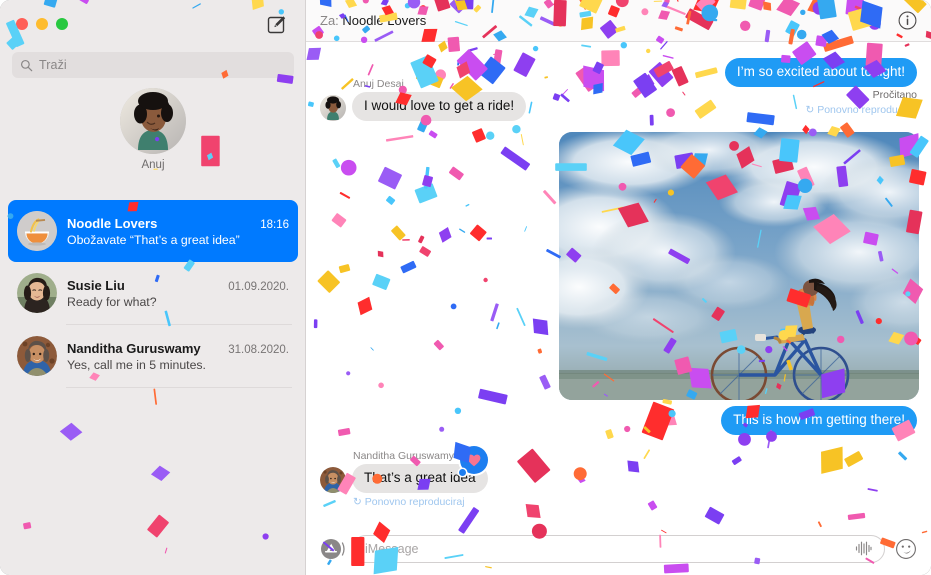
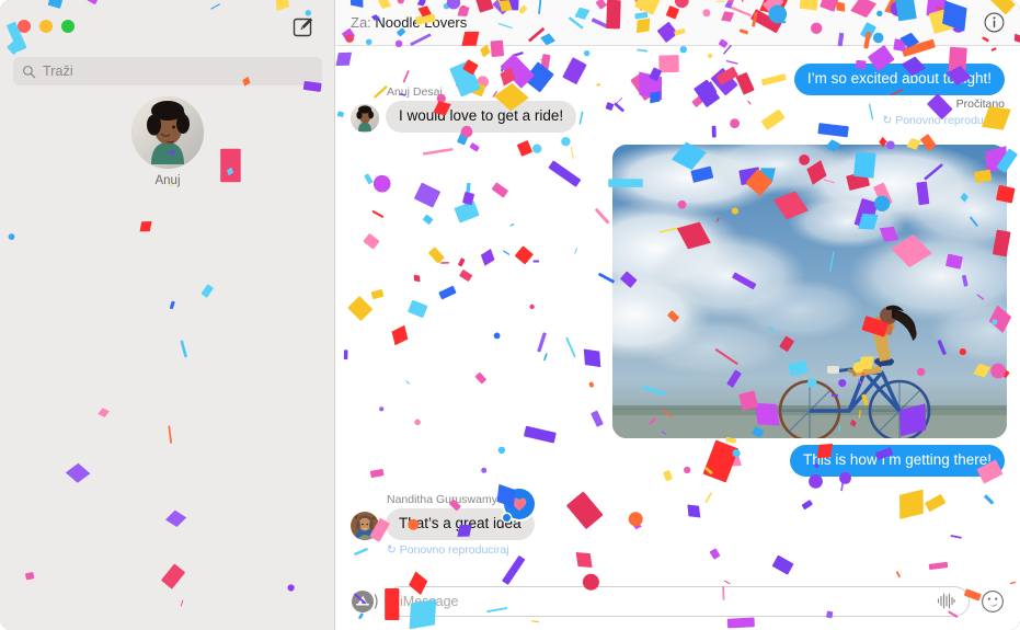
  Traži
  Anuj
- Noodle Lovers
- 18:16
- Obožavate “That’s a great idea”
- Susie Liu
- 01.09.2020.
- Ready for what?
- Nanditha Guruswamy
- 31.08.2020.
- Yes, call me in 5 minutes.
  Za: oodlovers
  Anuj Desai
  I would love to get a ride!
  I’m so excited about tght!
  Pročitano
  ↻ Ponovno reprodu
  This is how I’m getting there!
  Nanditha Guuswamy
  Tat’s a great idea
  ↻ Ponovno reproduciraj
  iMeage
